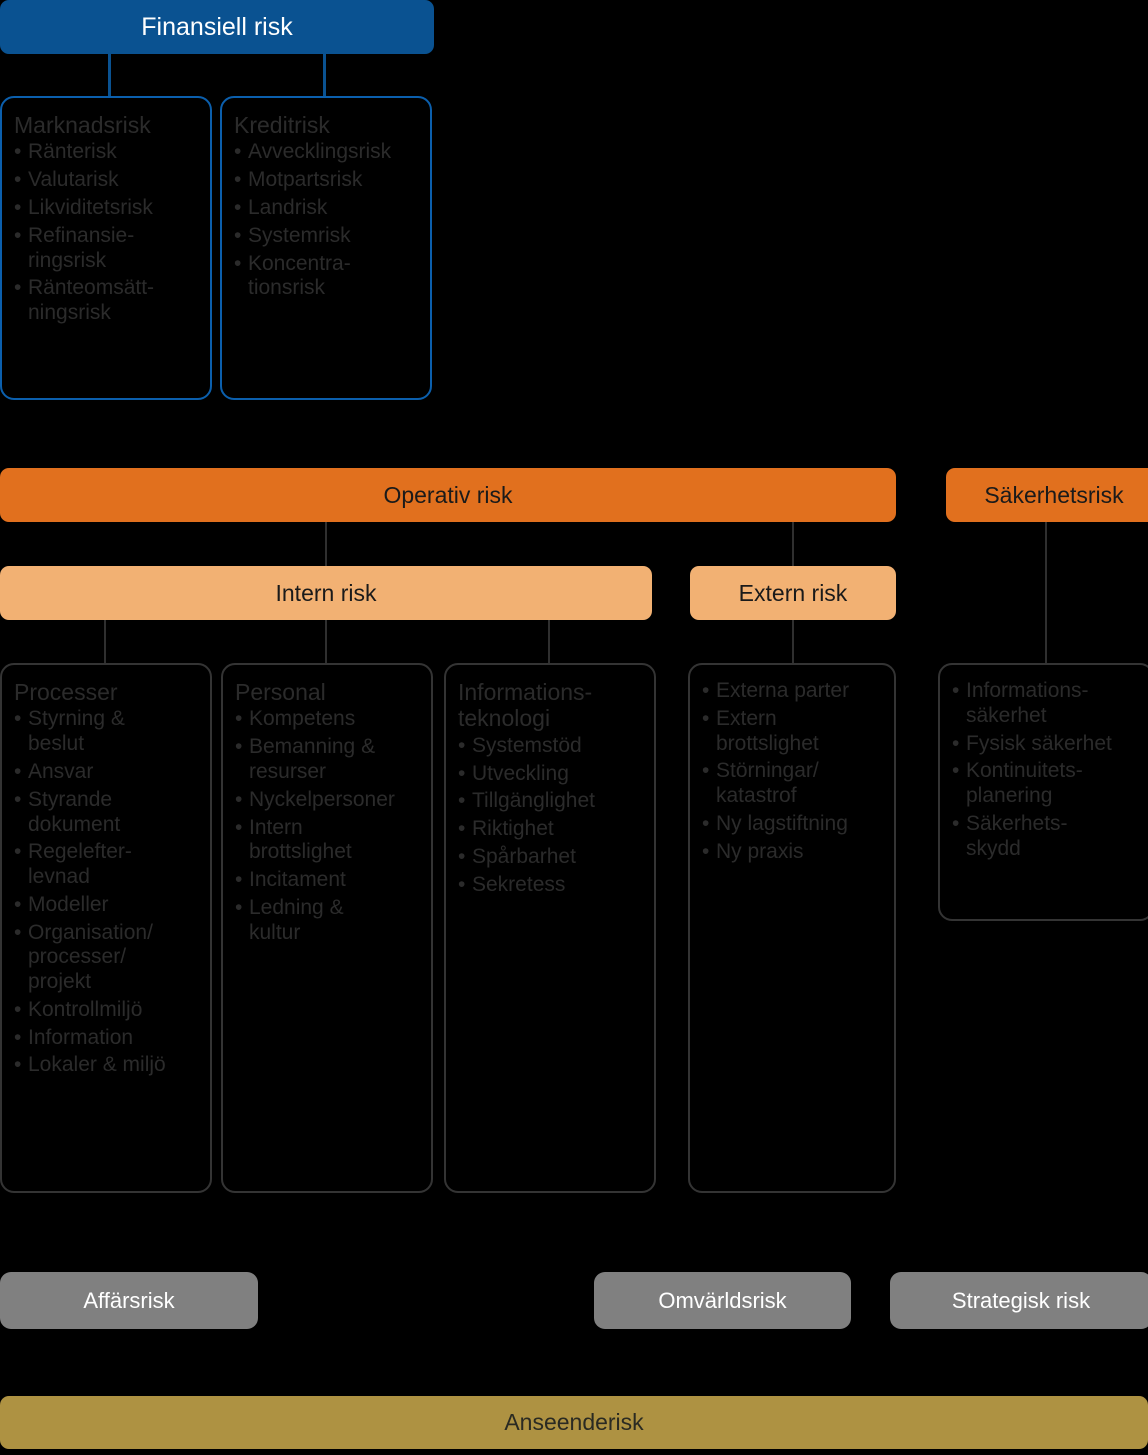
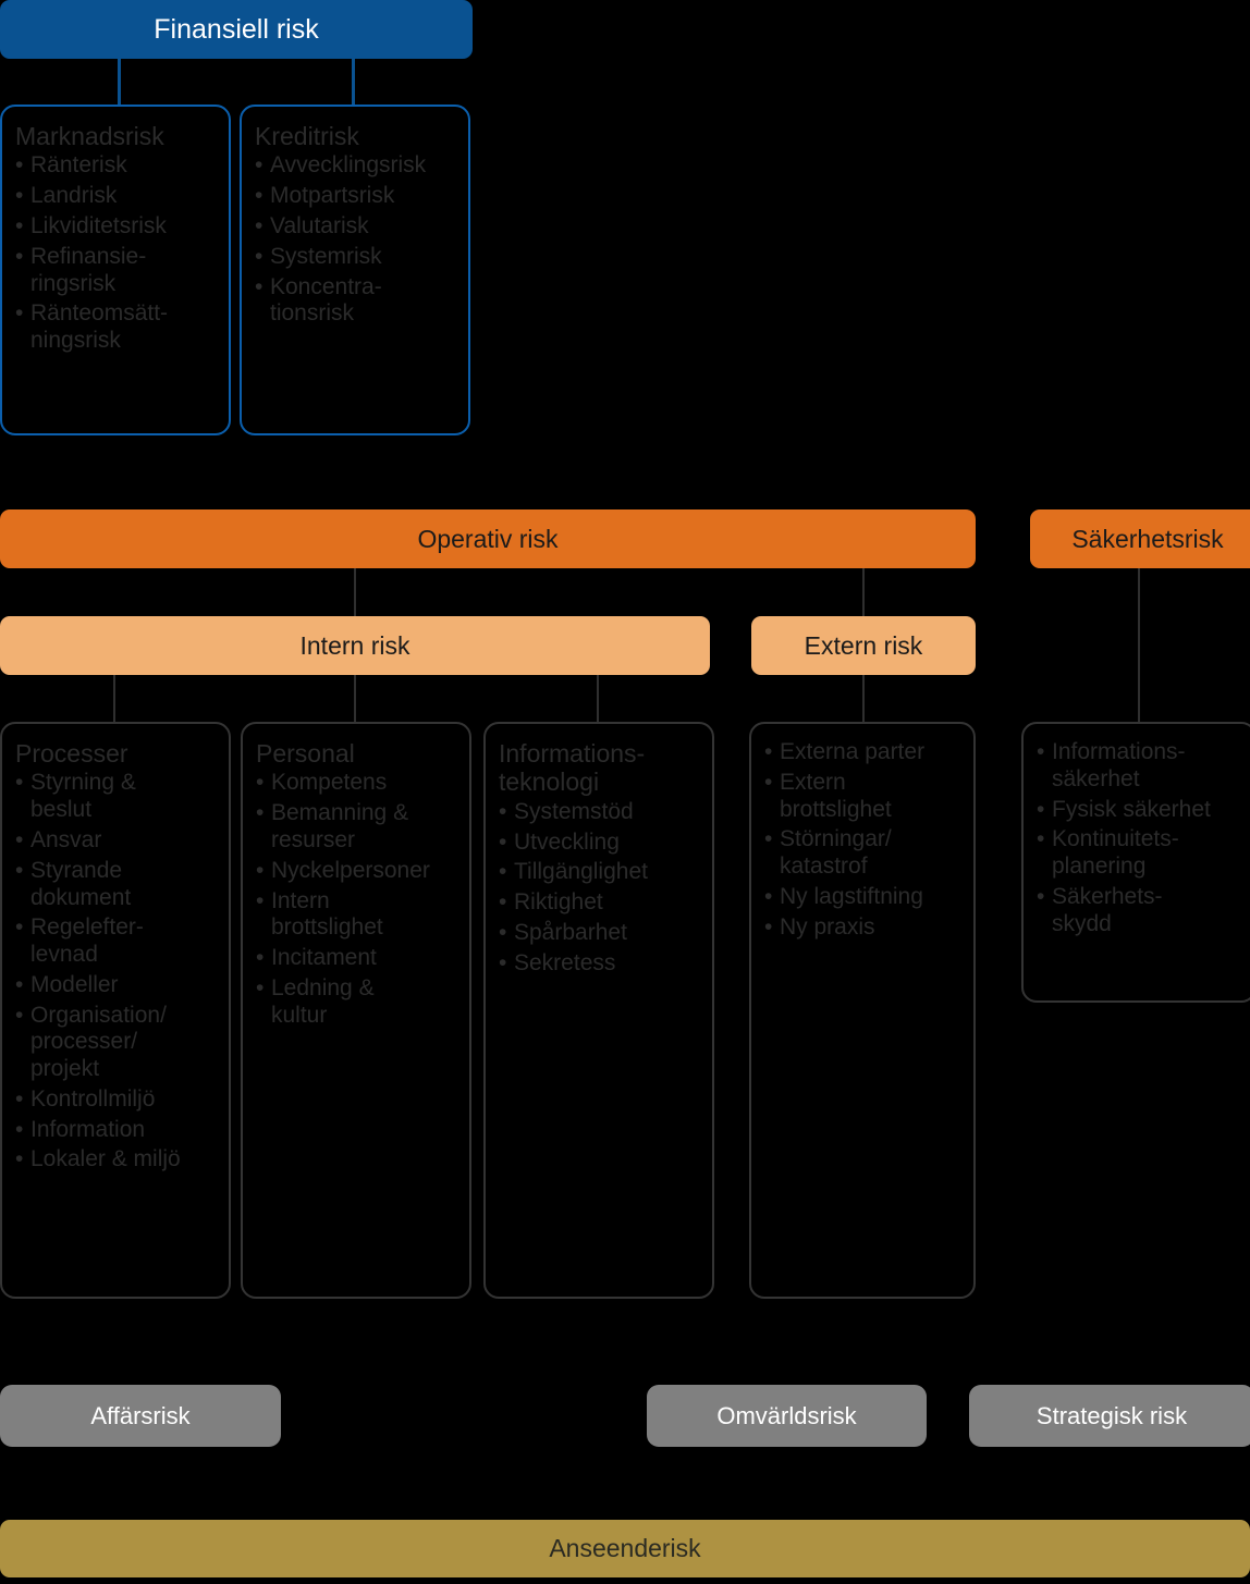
  Finansiell risk
  Marknadsrisk
  Ränterisk
- Valutarisk
+ Landrisk
  Likviditetsrisk
  Refinansie-
  ringsrisk
  Ränteomsätt-
  ningsrisk
  Kreditrisk
  Avvecklingsrisk
  Motpartsrisk
- Landrisk
+ Valutarisk
  Systemrisk
  Koncentra-
  tionsrisk
  Operativ risk
  Intern risk
  Extern risk
  Processer
  Styrning &
  beslut
  Ansvar
  Styrande
  dokument
  Regelefter-
  levnad
  Modeller
  Organisation/
  processer/
  projekt
  Kontrollmiljö
  Information
  Lokaler & miljö
  Personal
  Kompetens
  Bemanning &
  resurser
  Nyckelpersoner
  Intern
  brottslighet
  Incitament
  Ledning &
  kultur
  Informations-
  teknologi
  Systemstöd
  Utveckling
  Tillgänglighet
  Riktighet
  Spårbarhet
  Sekretess
  Externa parter
  Extern
  brottslighet
  Störningar/
  katastrof
  Ny lagstiftning
  Ny praxis
  Säkerhetsrisk
  Informations-
  säkerhet
  Fysisk säkerhet
  Kontinuitets-
  planering
  Säkerhets-
  skydd
  Affärsrisk
  Omvärldsrisk
  Strategisk risk
  Anseenderisk
